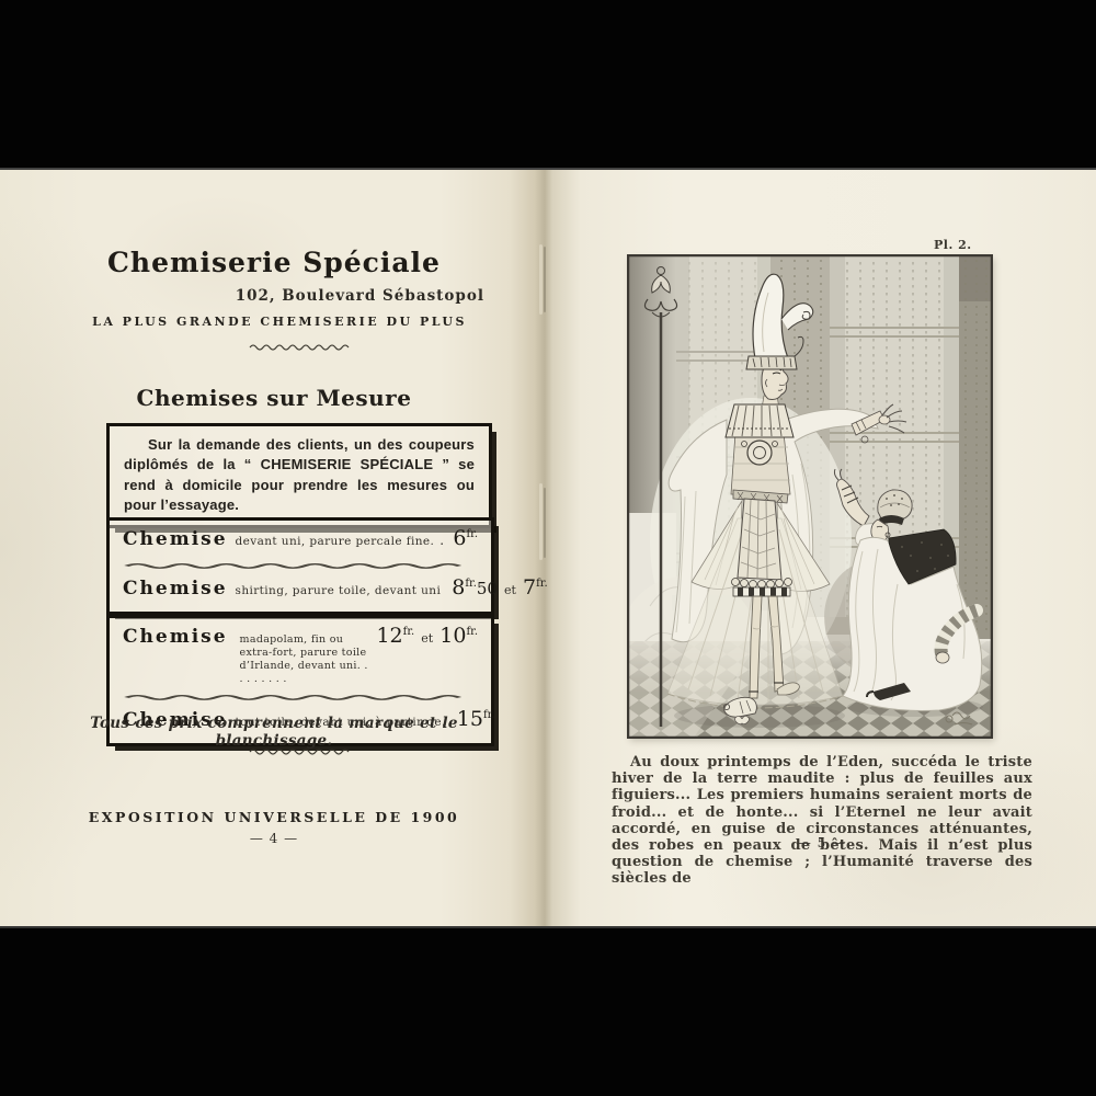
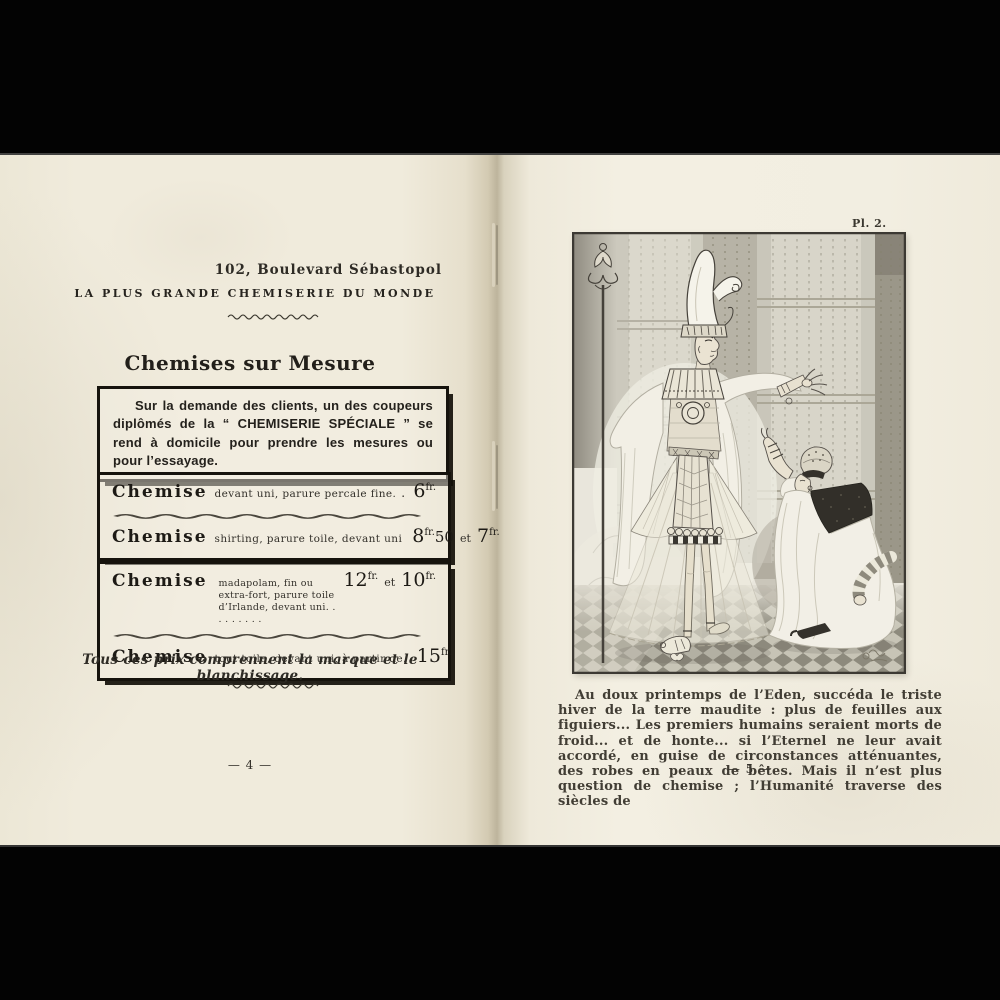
- Chemiserie Spéciale
  102, Boulevard Sébastopol
- LA PLUS GRANDE CHEMISERIE DU PLUS
+ LA PLUS GRANDE CHEMISERIE DU MONDE
  Chemises sur Mesure
  Sur la demande des clients, un des coupeurs diplômés de la “ CHEMISERIE SPÉCIALE ” se rend à domicile pour prendre les mesures ou pour l’essayage.
  Chemise
  devant uni, parure percale fine.
  6fr.
  Chemise
  shirting, parure toile, devant uni
  8fr.50 et 7fr.
  Chemise
  madapolam, fin ou extra-fort, parure toile
  d’Irlande, devant uni. . . . . . . . .
  12fr. et 10fr.
  Chemise
  tout toile, devant uni, à partir de.
  15fr.
  Tous ces prix comprennent la marque et le blanchissage.
- EXPOSITION UNIVERSELLE DE 1900
  — 4 —
  Pl. 2.
  Au doux printemps de l’Eden, succéda le triste hiver de la terre maudite : plus de feuilles aux figuiers... Les premiers humains seraient morts de froid... et de honte... si l’Eternel ne leur avait accordé, en guise de circonstances atténuantes, des robes en peaux de bêtes. Mais il n’est plus question de chemise ; l’Humanité traverse des siècles de
  — 5 —
